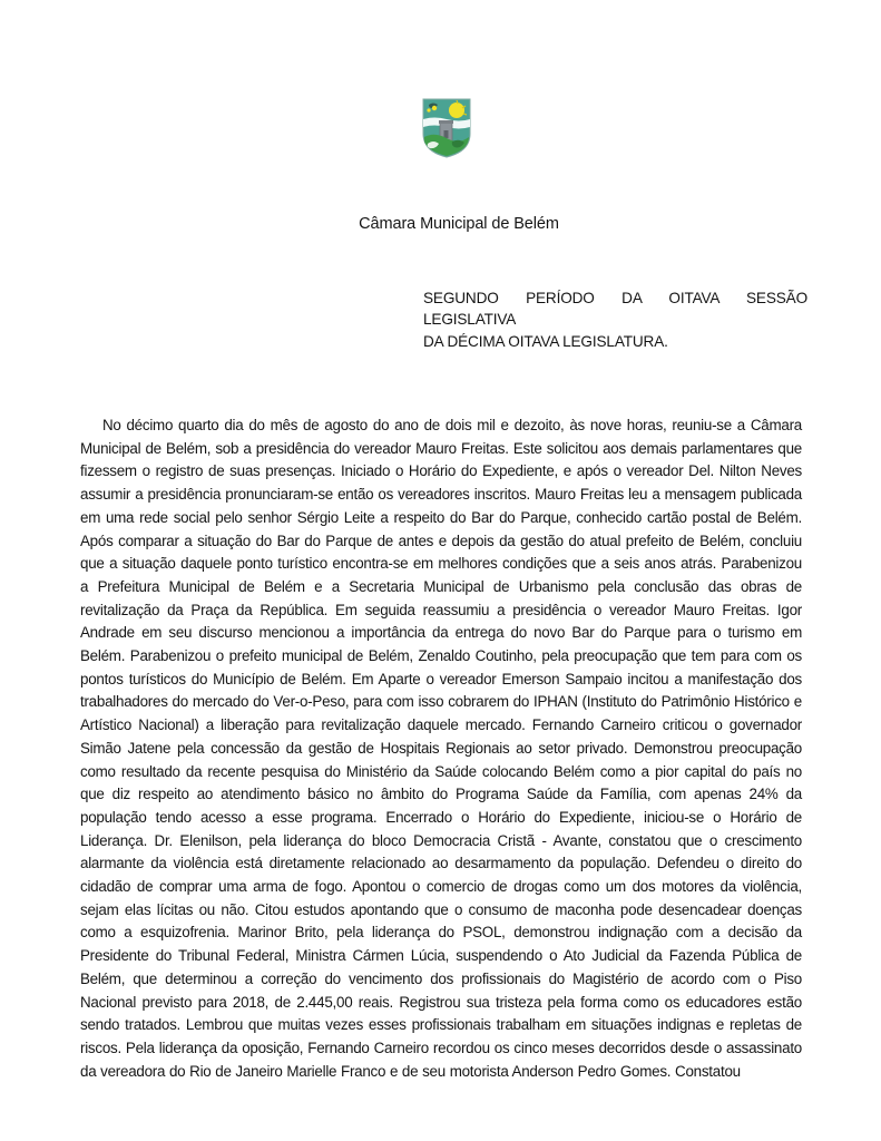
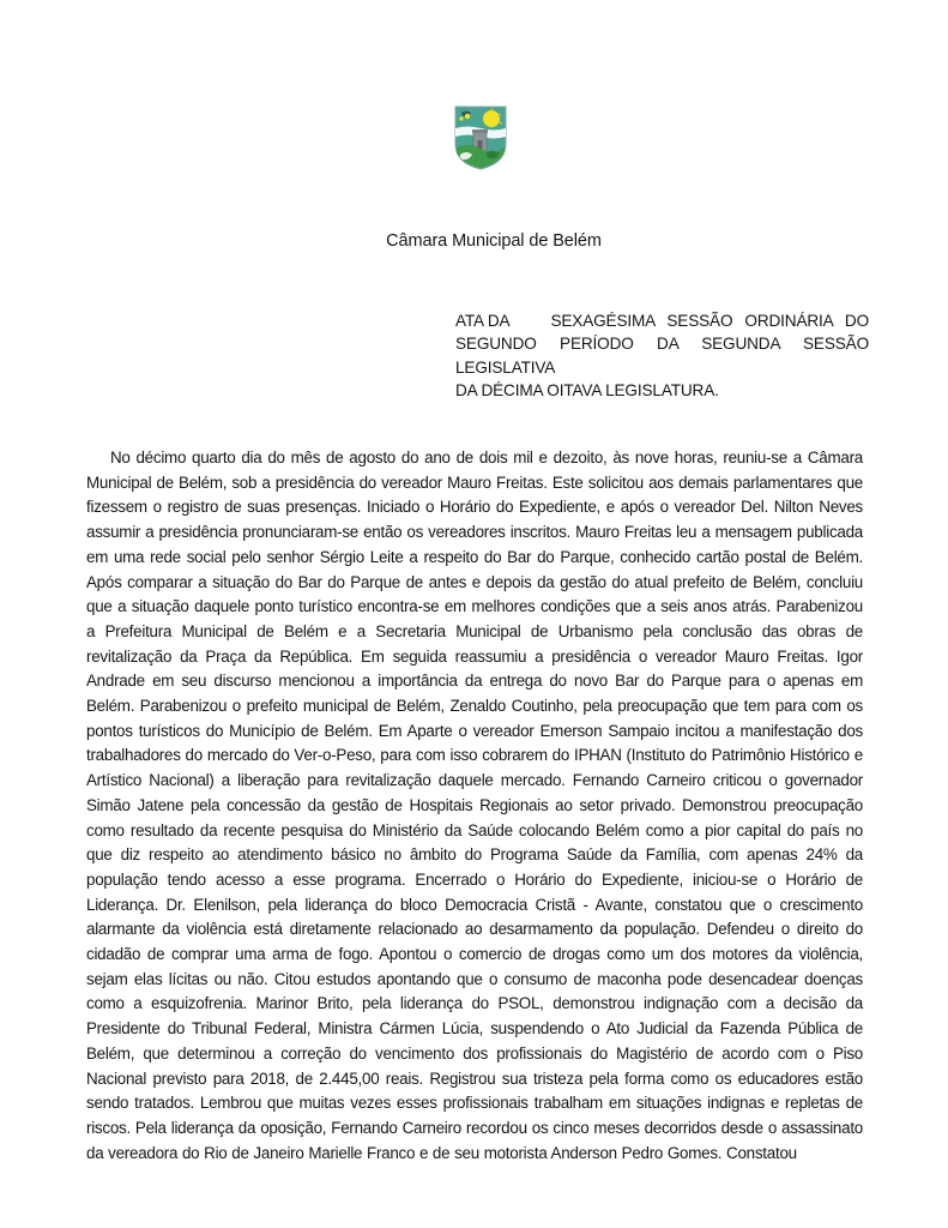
  Câmara Municipal de Belém
+ ATA DA
+ SEXAGÉSIMA SESSÃO ORDINÁRIA DO
- SEGUNDO PERÍODO DA OITAVA SESSÃO LEGISLATIVA
+ SEGUNDO PERÍODO DA SEGUNDA SESSÃO LEGISLATIVA
  DA DÉCIMA OITAVA LEGISLATURA.
- No décimo quarto dia do mês de agosto do ano de dois mil e dezoito, às nove horas, reuniu-se a Câmara Municipal de Belém, sob a presidência do vereador Mauro Freitas. Este solicitou aos demais parlamentares que fizessem o registro de suas presenças. Iniciado o Horário do Expediente, e após o vereador Del. Nilton Neves assumir a presidência pronunciaram-se então os vereadores inscritos. Mauro Freitas leu a mensagem publicada em uma rede social pelo senhor Sérgio Leite a respeito do Bar do Parque, conhecido cartão postal de Belém. Após comparar a situação do Bar do Parque de antes e depois da gestão do atual prefeito de Belém, concluiu que a situação daquele ponto turístico encontra-se em melhores condições que a seis anos atrás. Parabenizou a Prefeitura Municipal de Belém e a Secretaria Municipal de Urbanismo pela conclusão das obras de revitalização da Praça da República. Em seguida reassumiu a presidência o vereador Mauro Freitas. Igor Andrade em seu discurso mencionou a importância da entrega do novo Bar do Parque para o turismo em Belém. Parabenizou o prefeito municipal de Belém, Zenaldo Coutinho, pela preocupação que tem para com os pontos turísticos do Município de Belém. Em Aparte o vereador Emerson Sampaio incitou a manifestação dos trabalhadores do mercado do Ver-o-Peso, para com isso cobrarem do IPHAN (Instituto do Patrimônio Histórico e Artístico Nacional) a liberação para revitalização daquele mercado. Fernando Carneiro criticou o governador Simão Jatene pela concessão da gestão de Hospitais Regionais ao setor privado. Demonstrou preocupação como resultado da recente pesquisa do Ministério da Saúde colocando Belém como a pior capital do país no que diz respeito ao atendimento básico no âmbito do Programa Saúde da Família, com apenas 24% da população tendo acesso a esse programa. Encerrado o Horário do Expediente, iniciou-se o Horário de Liderança. Dr. Elenilson, pela liderança do bloco Democracia Cristã - Avante, constatou que o crescimento alarmante da violência está diretamente relacionado ao desarmamento da população. Defendeu o direito do cidadão de comprar uma arma de fogo. Apontou o comercio de drogas como um dos motores da violência, sejam elas lícitas ou não. Citou estudos apontando que o consumo de maconha pode desencadear doenças como a esquizofrenia. Marinor Brito, pela liderança do PSOL, demonstrou indignação com a decisão da Presidente do Tribunal Federal, Ministra Cármen Lúcia, suspendendo o Ato Judicial da Fazenda Pública de Belém, que determinou a correção do vencimento dos profissionais do Magistério de acordo com o Piso Nacional previsto para 2018, de 2.445,00 reais. Registrou sua tristeza pela forma como os educadores estão sendo tratados. Lembrou que muitas vezes esses profissionais trabalham em situações indignas e repletas de riscos. Pela liderança da oposição, Fernando Carneiro recordou os cinco meses decorridos desde o assassinato da vereadora do Rio de Janeiro Marielle Franco e de seu motorista Anderson Pedro Gomes. Constatou
+ No décimo quarto dia do mês de agosto do ano de dois mil e dezoito, às nove horas, reuniu-se a Câmara Municipal de Belém, sob a presidência do vereador Mauro Freitas. Este solicitou aos demais parlamentares que fizessem o registro de suas presenças. Iniciado o Horário do Expediente, e após o vereador Del. Nilton Neves assumir a presidência pronunciaram-se então os vereadores inscritos. Mauro Freitas leu a mensagem publicada em uma rede social pelo senhor Sérgio Leite a respeito do Bar do Parque, conhecido cartão postal de Belém. Após comparar a situação do Bar do Parque de antes e depois da gestão do atual prefeito de Belém, concluiu que a situação daquele ponto turístico encontra-se em melhores condições que a seis anos atrás. Parabenizou a Prefeitura Municipal de Belém e a Secretaria Municipal de Urbanismo pela conclusão das obras de revitalização da Praça da República. Em seguida reassumiu a presidência o vereador Mauro Freitas. Igor Andrade em seu discurso mencionou a importância da entrega do novo Bar do Parque para o apenas em Belém. Parabenizou o prefeito municipal de Belém, Zenaldo Coutinho, pela preocupação que tem para com os pontos turísticos do Município de Belém. Em Aparte o vereador Emerson Sampaio incitou a manifestação dos trabalhadores do mercado do Ver-o-Peso, para com isso cobrarem do IPHAN (Instituto do Patrimônio Histórico e Artístico Nacional) a liberação para revitalização daquele mercado. Fernando Carneiro criticou o governador Simão Jatene pela concessão da gestão de Hospitais Regionais ao setor privado. Demonstrou preocupação como resultado da recente pesquisa do Ministério da Saúde colocando Belém como a pior capital do país no que diz respeito ao atendimento básico no âmbito do Programa Saúde da Família, com apenas 24% da população tendo acesso a esse programa. Encerrado o Horário do Expediente, iniciou-se o Horário de Liderança. Dr. Elenilson, pela liderança do bloco Democracia Cristã - Avante, constatou que o crescimento alarmante da violência está diretamente relacionado ao desarmamento da população. Defendeu o direito do cidadão de comprar uma arma de fogo. Apontou o comercio de drogas como um dos motores da violência, sejam elas lícitas ou não. Citou estudos apontando que o consumo de maconha pode desencadear doenças como a esquizofrenia. Marinor Brito, pela liderança do PSOL, demonstrou indignação com a decisão da Presidente do Tribunal Federal, Ministra Cármen Lúcia, suspendendo o Ato Judicial da Fazenda Pública de Belém, que determinou a correção do vencimento dos profissionais do Magistério de acordo com o Piso Nacional previsto para 2018, de 2.445,00 reais. Registrou sua tristeza pela forma como os educadores estão sendo tratados. Lembrou que muitas vezes esses profissionais trabalham em situações indignas e repletas de riscos. Pela liderança da oposição, Fernando Carneiro recordou os cinco meses decorridos desde o assassinato da vereadora do Rio de Janeiro Marielle Franco e de seu motorista Anderson Pedro Gomes. Constatou
